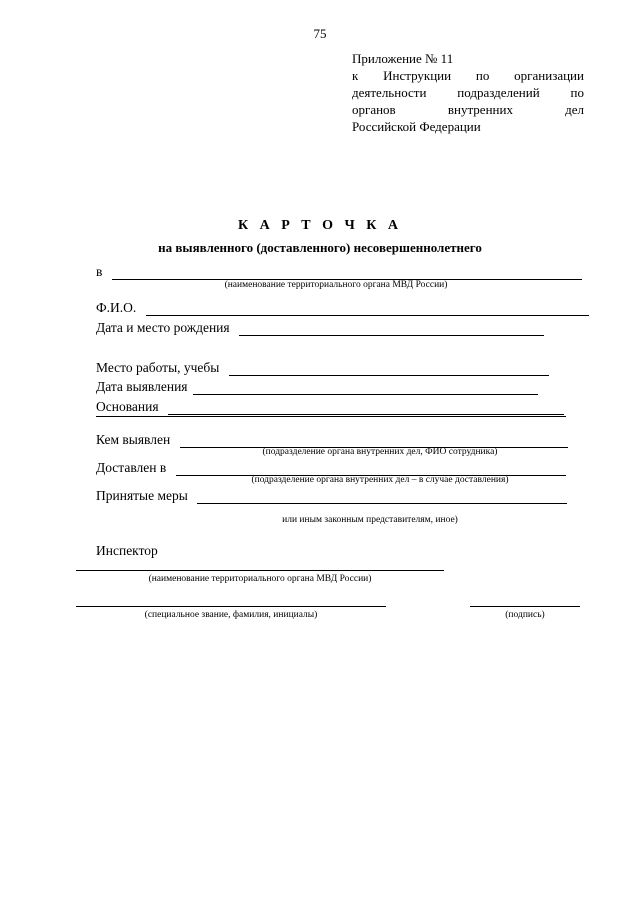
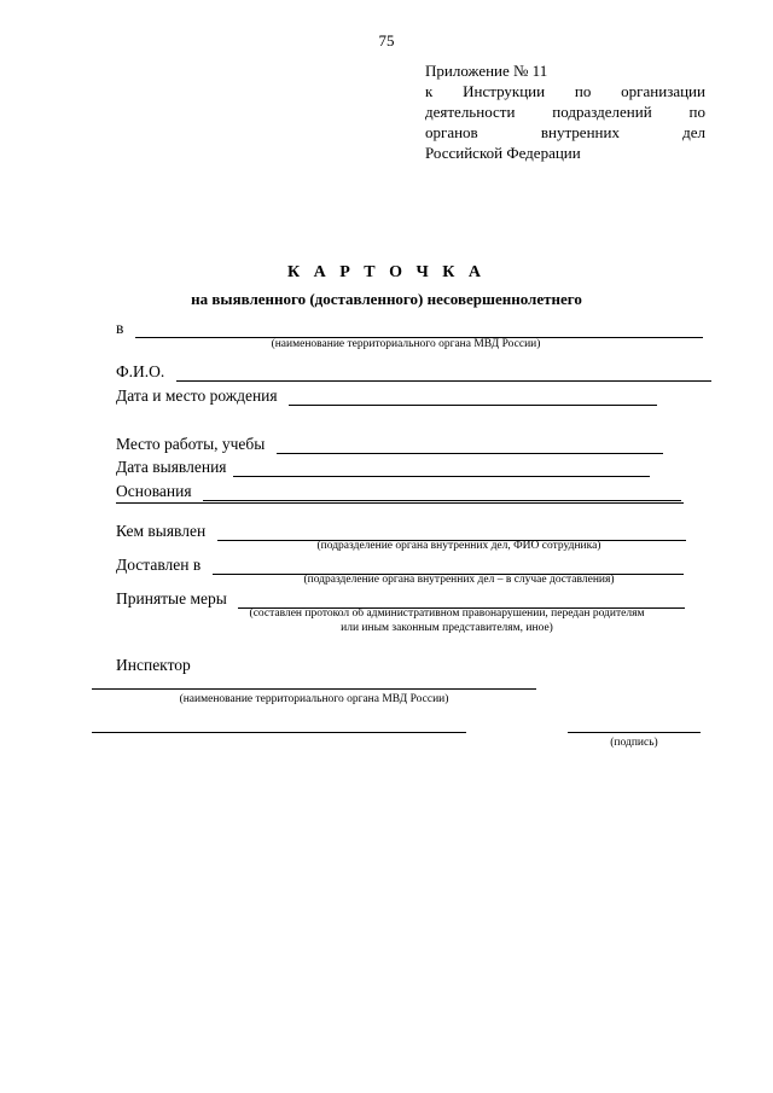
  75
  Приложение № 11
  к
  Инструкции
  по
  организации
  деятельности
  подразделений
  по
  органов
  внутренних
  дел
  Российской Федерации
  К А Р Т О Ч К А
  на выявленного (доставленного) несовершеннолетнего
  в
  (наименование территориального органа МВД России)
  Ф.И.О.
  Дата и место рождения
  Место работы, учебы
  Дата выявления
  Основания
  Кем выявлен
  (подразделение органа внутренних дел, ФИО сотрудника)
  Доставлен в
  (подразделение органа внутренних дел – в случае доставления)
  Принятые меры
+ (составлен протокол об административном правонарушении, передан родителям
  или иным законным представителям, иное)
  Инспектор
  (наименование территориального органа МВД России)
- (специальное звание, фамилия, инициалы)
  (подпись)
